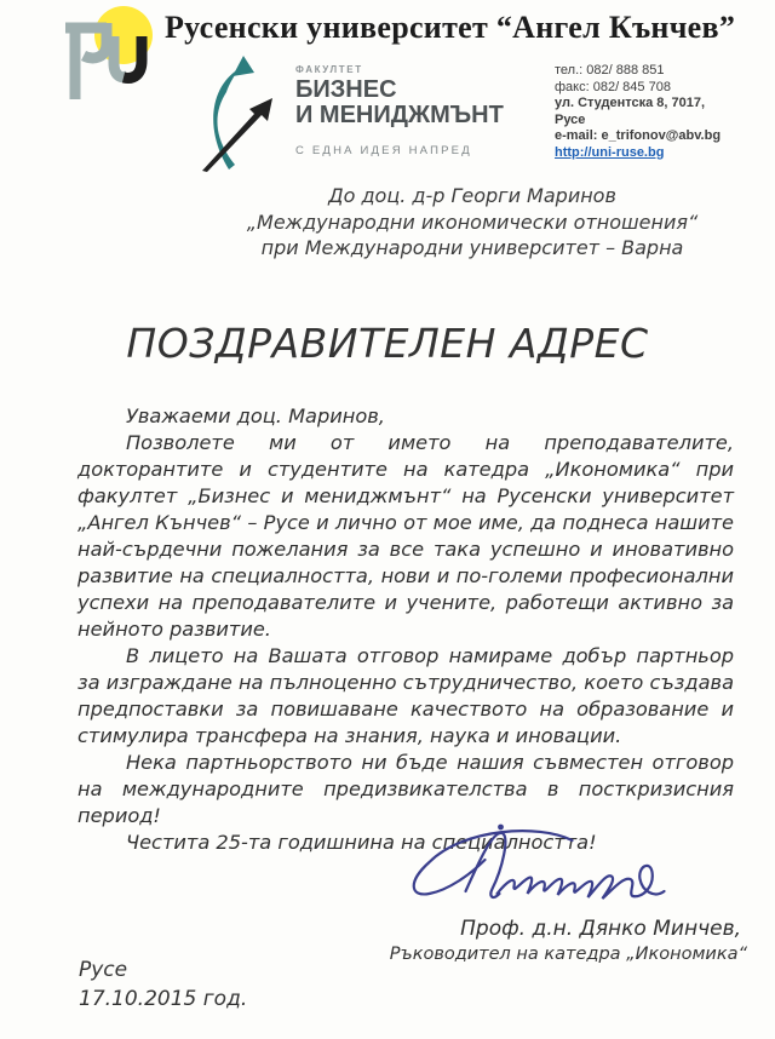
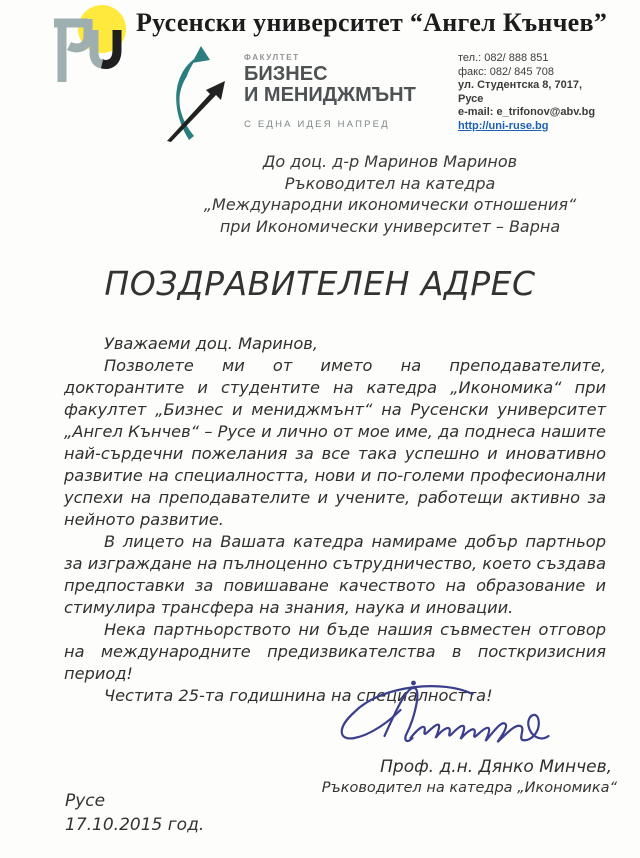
  Русенски университет “Ангел Кънчев”
  ФАКУЛТЕТ
  БИЗНЕС
  И МЕНИДЖМЪНТ
  С ЕДНА ИДЕЯ НАПРЕД
  тел.: 082/ 888 851
  факс: 082/ 845 708
  ул. Студентска 8, 7017,
  Русе
  e-mail: e_trifonov@abv.bg
  http://uni-ruse.bg
- До доц. д-р Георги Маринов
+ До доц. д-р Маринов Маринов
+ Ръководител на катедра
  „Международни икономически отношения“
- при Международни университет – Варна
+ при Икономически университет – Варна
  ПОЗДРАВИТЕЛЕН АДРЕС
  Уважаеми доц. Маринов,
  Позволете ми от името на преподавателите, докторантите и студентите на катедра „Икономика“ при факултет „Бизнес и мениджмънт“ на Русенски университет „Ангел Кънчев“ – Русе и лично от мое име, да поднеса нашите най-сърдечни пожелания за все така успешно и иновативно развитие на специалността, нови и по-големи професионални успехи на преподавателите и учените, работещи активно за нейното развитие.
- В лицето на Вашата отговор намираме добър партньор за изграждане на пълноценно сътрудничество, което създава предпоставки за повишаване качеството на образование и стимулира трансфера на знания, наука и иновации.
+ В лицето на Вашата катедра намираме добър партньор за изграждане на пълноценно сътрудничество, което създава предпоставки за повишаване качеството на образование и стимулира трансфера на знания, наука и иновации.
  Нека партньорството ни бъде нашия съвместен отговор на международните предизвикателства в посткризисния период!
  Честита 25-та годишнина на спциалността!
  Проф. д.н. Дянко Минчев,
  Ръководител на катедра „Икономика“
  Русе
  17.10.2015 год.
